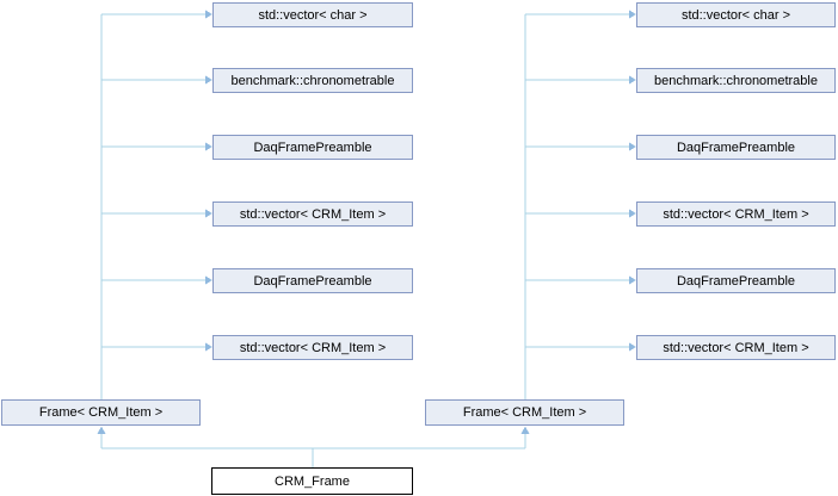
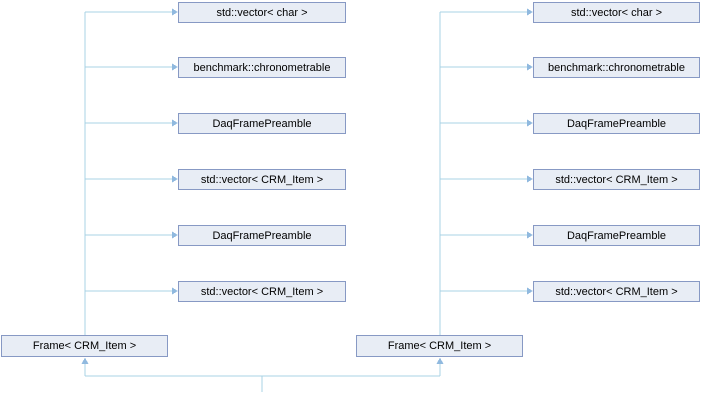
  std::vector< char >
  benchmark::chronometrable
  DaqFramePreamble
  std::vector< CRM_Item >
  DaqFramePreamble
  std::vector< CRM_Item >
  std::vector< char >
  benchmark::chronometrable
  DaqFramePreamble
  std::vector< CRM_Item >
  DaqFramePreamble
  std::vector< CRM_Item >
  Frame< CRM_Item >
  Frame< CRM_Item >
- CRM_Frame
